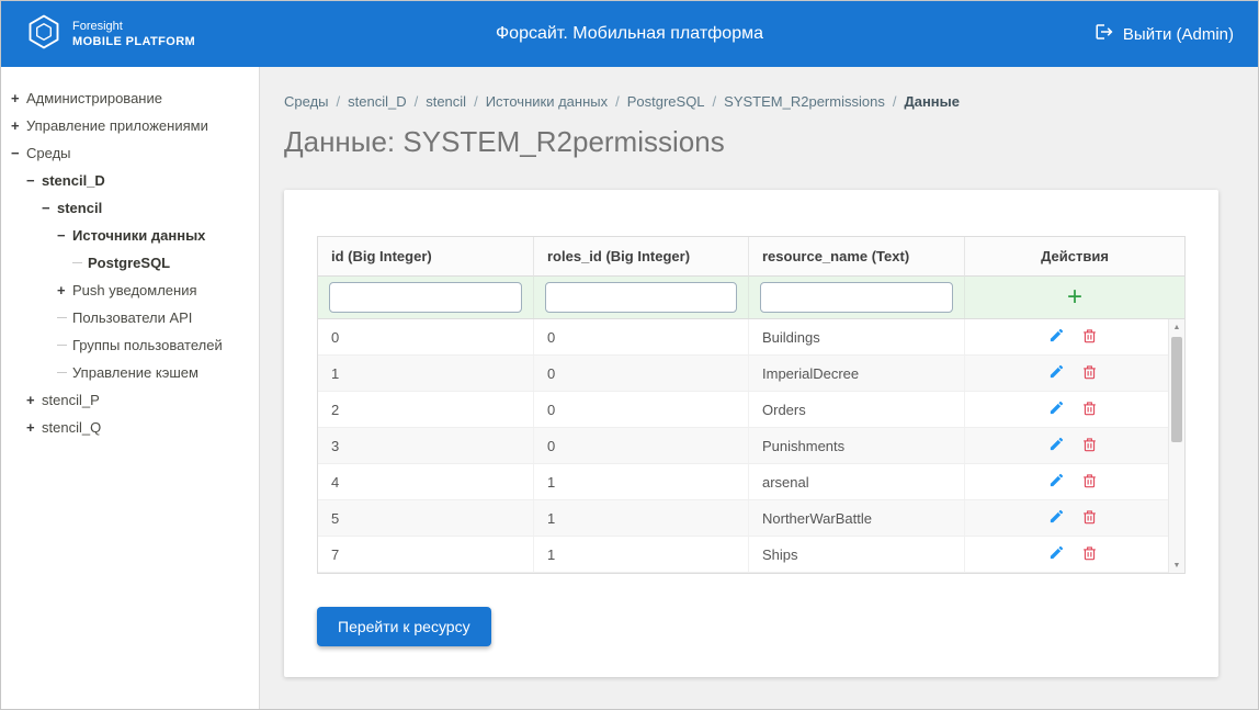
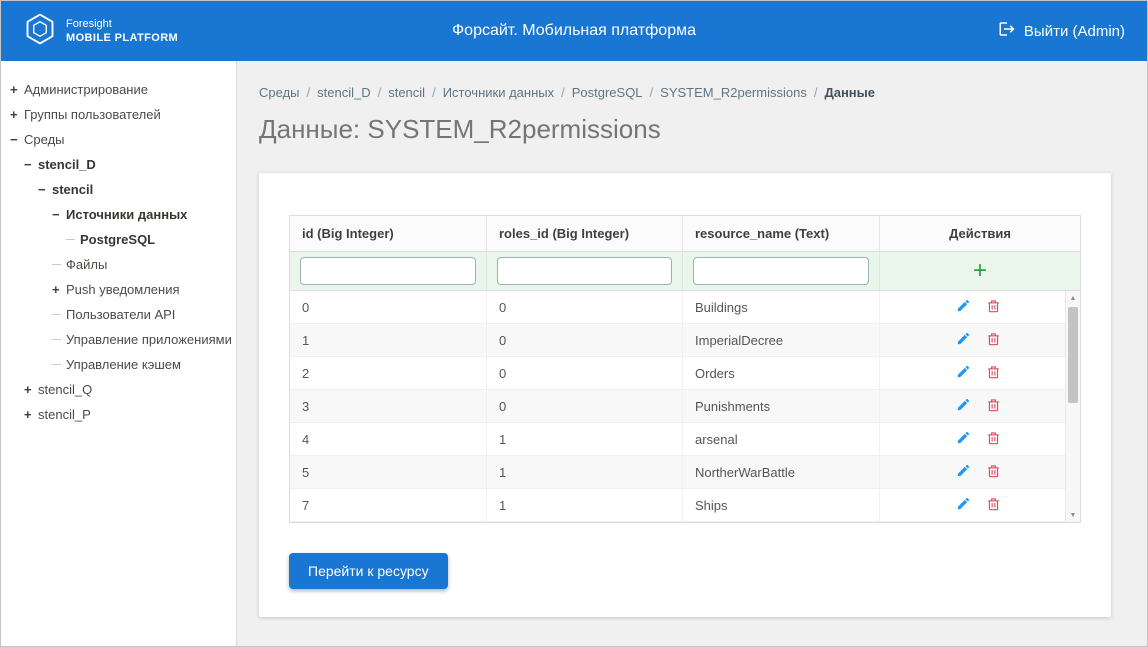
  Foresight
  MOBILE PLATFORM
  Форсайт. Мобильная платформа
  Выйти (Admin)
  +
  Администрирование
  +
- Управление приложениями
+ Группы пользователей
  −
  Среды
  −
  stencil_D
  −
  stencil
  −
  Источники данных
  PostgreSQL
+ Файлы
  +
  Push уведомления
  Пользователи API
- Группы пользователей
+ Управление приложениями
  Управление кэшем
  +
- stencil_P
+ stencil_Q
  +
- stencil_Q
+ stencil_P
  Среды / stencil_D / stencil / Источники данных / PostgreSQL / SYSTEM_R2permissions / Данные
  Данные: SYSTEM_R2permissions
  id (Big Integer)
  roles_id (Big Integer)
  resource_name (Text)
  Действия
  +
  0
  0
  Buildings
  1
  0
  ImperialDecree
  2
  0
  Orders
  3
  0
  Punishments
  4
  1
  arsenal
  5
  1
  NortherWarBattle
  7
  1
  Ships
  Перейти к ресурсу
